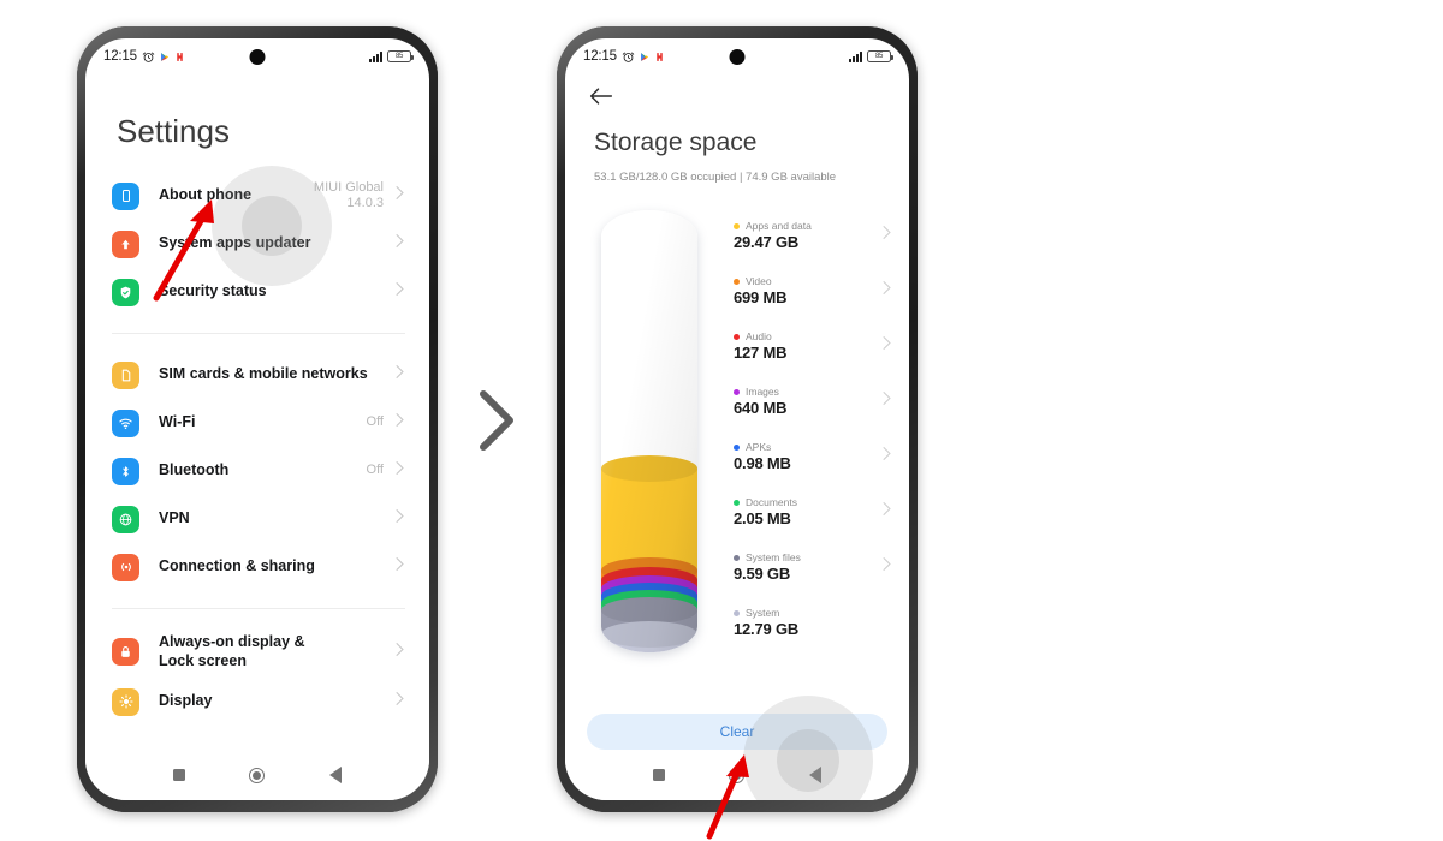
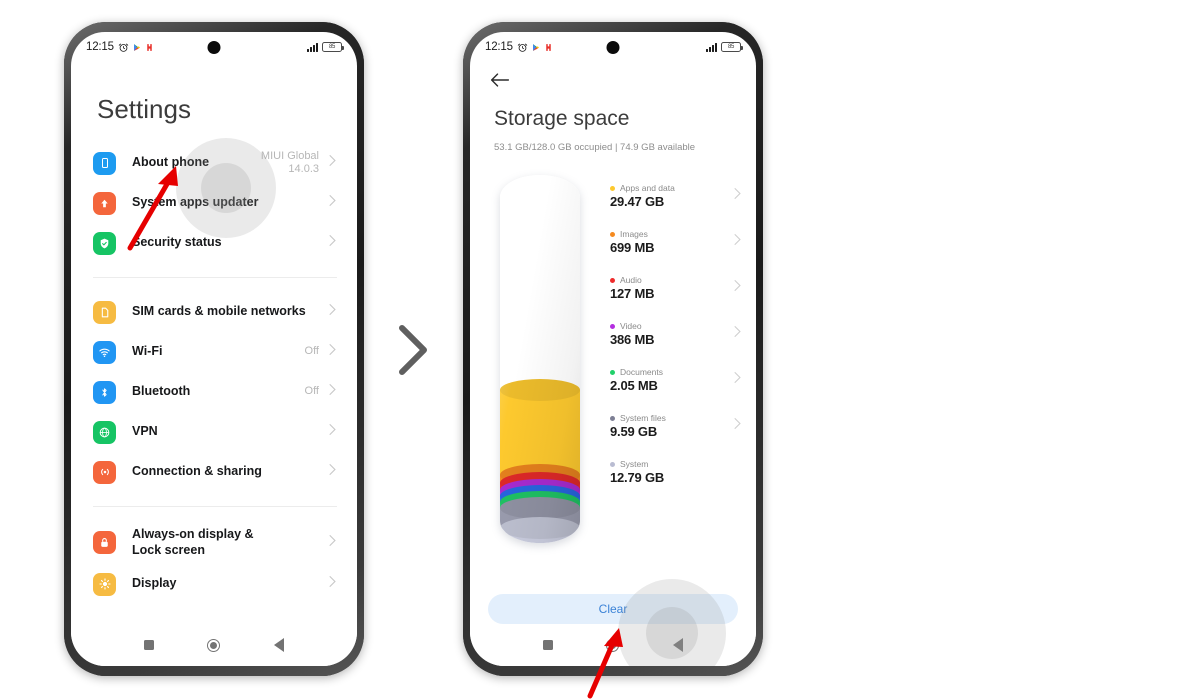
  12:15
  Settings
  About phone
  MIUI Global
  14.0.3
  Sysem apps updater
  ecurity status
  SIM cards & mobile networks
  Wi-Fi
  Off
  Bluetooth
  Off
  VPN
  Connection & sharing
  Always-on display & Lock screen
  Display
  12:15
  Storage space
  53.1 GB/128.0 GB occupied | 74.9 GB available
  Apps and data
  29.47 GB
- Video
+ Images
  699 MB
  Audio
  127 MB
- Images
+ Video
- 640 MB
+ 386 MB
- APKs
- 0.98 MB
  Documents
  2.05 MB
  System files
  9.59 GB
  System
  12.79 GB
  Clear
